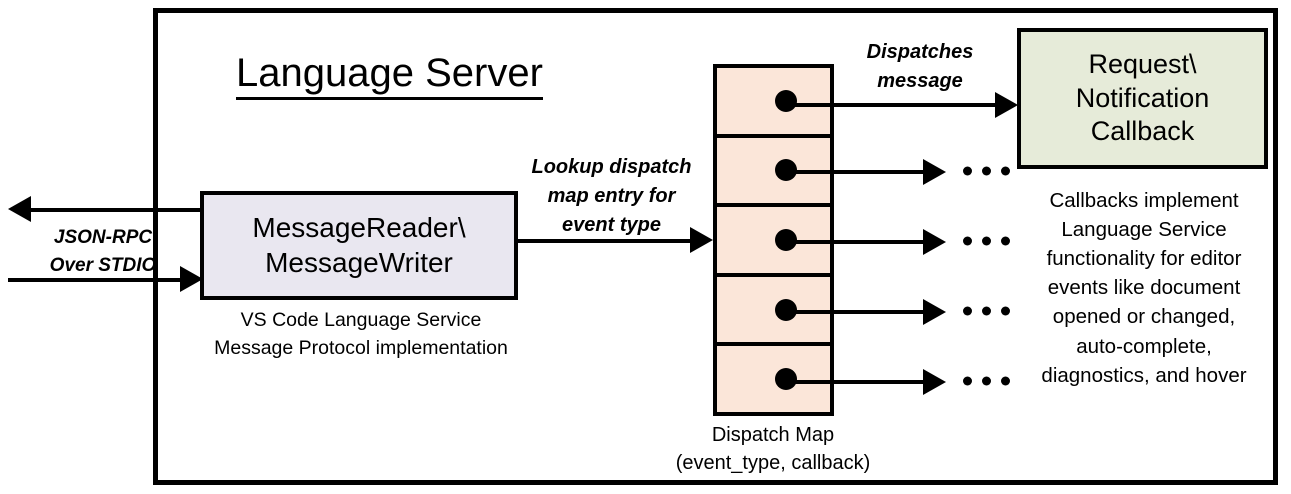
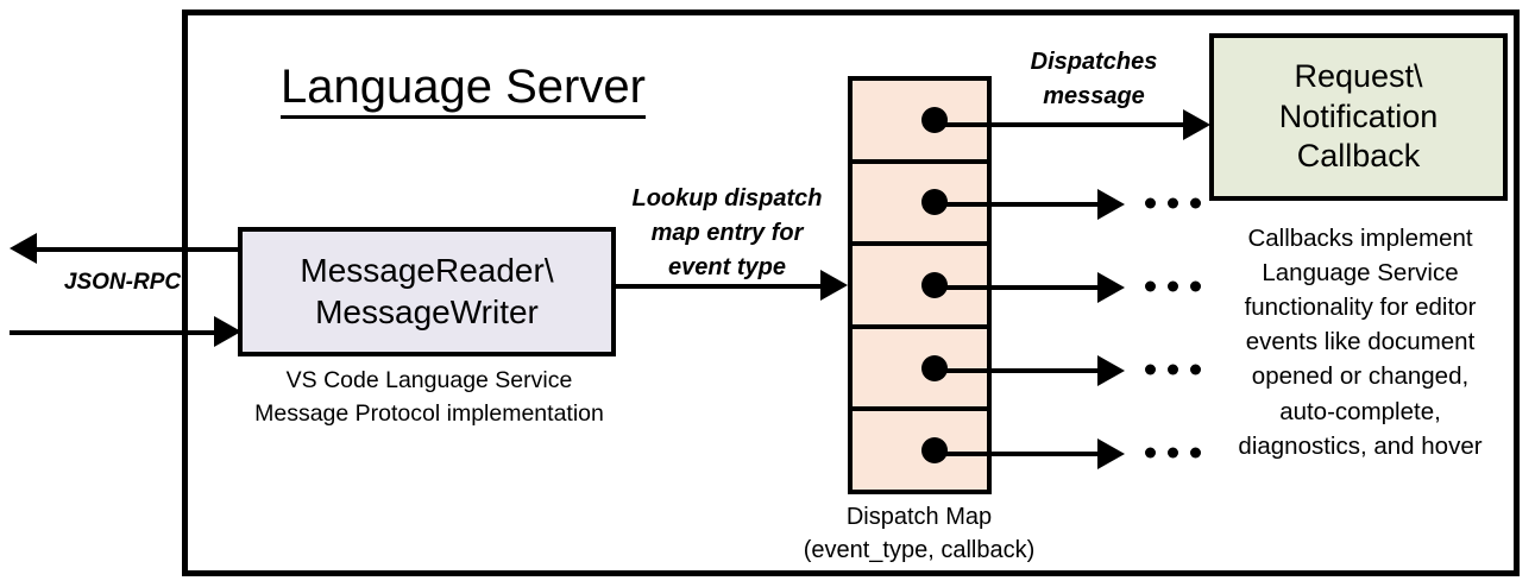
  Language Server
  JSON-RPC
- Over STDIO
  MessageReader\
  MessageWriter
  VS Code Language Service
  Message Protocol implementation
  Lookup dispatch
  map entry for
  event type
  Dispatch Map
  (event_type, callback)
  Dispatches
  message
  Request\
  Notification
  Callback
  Callbacks implement
  Language Service
  functionality for editor
  events like document
  opened or changed,
  auto-complete,
  diagnostics, and hover
